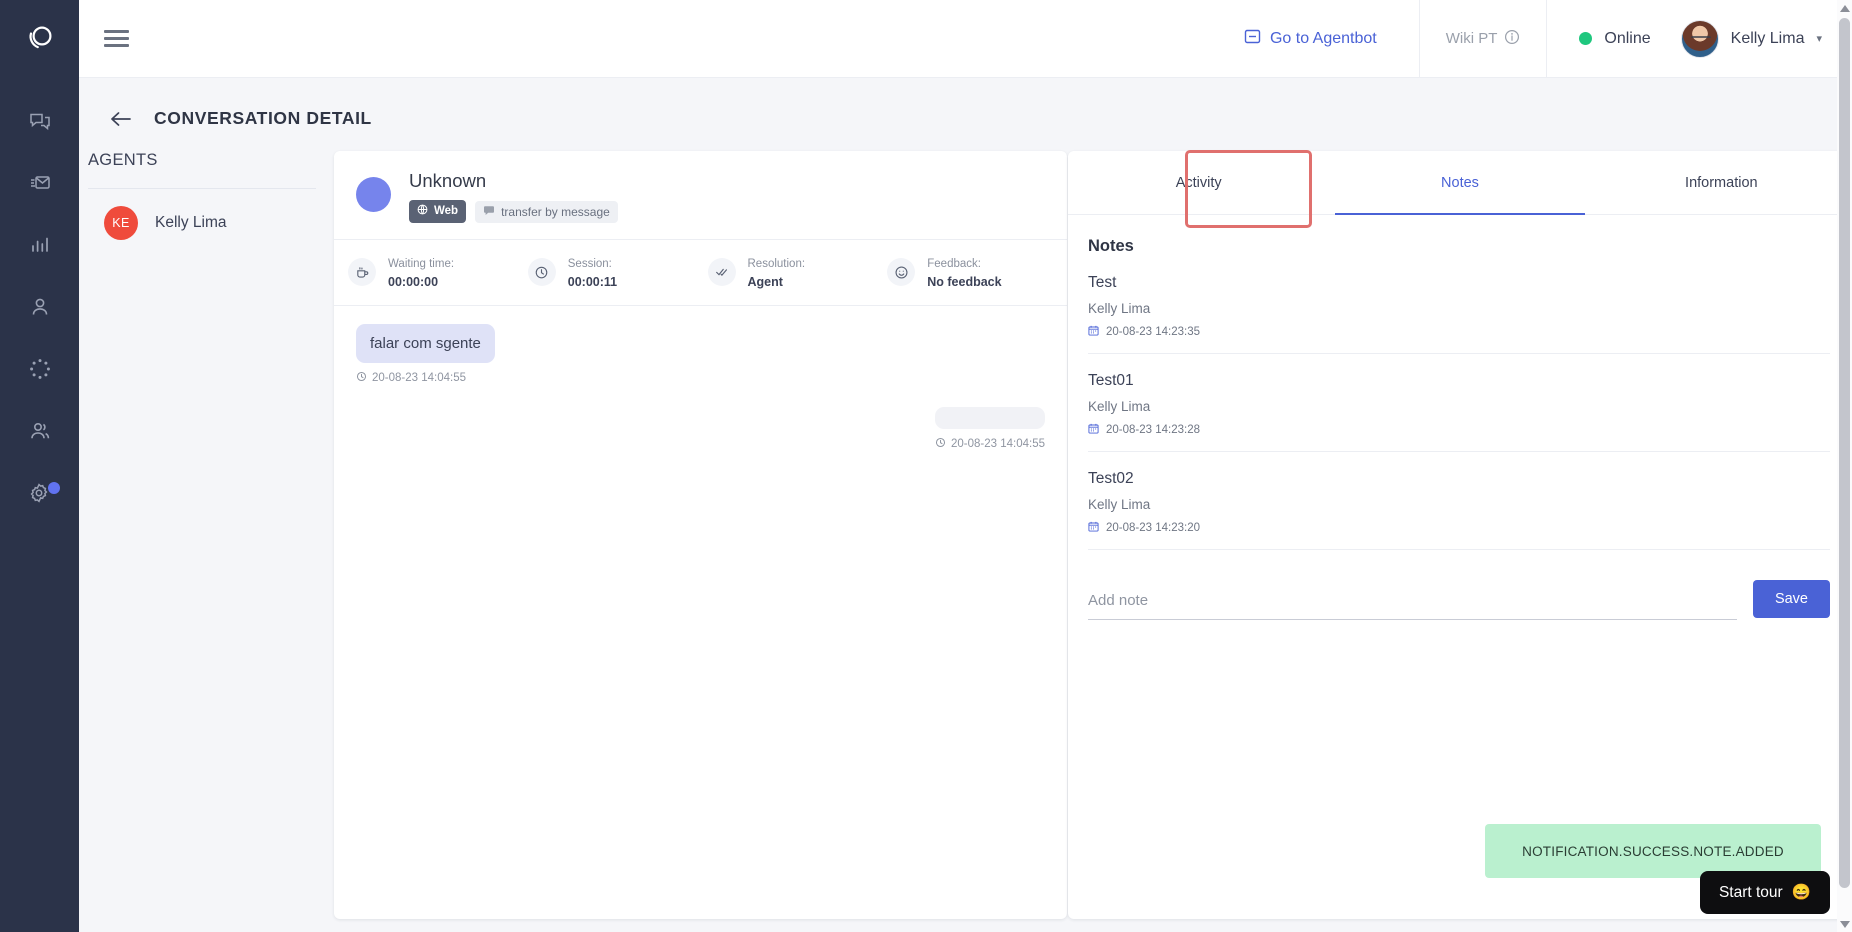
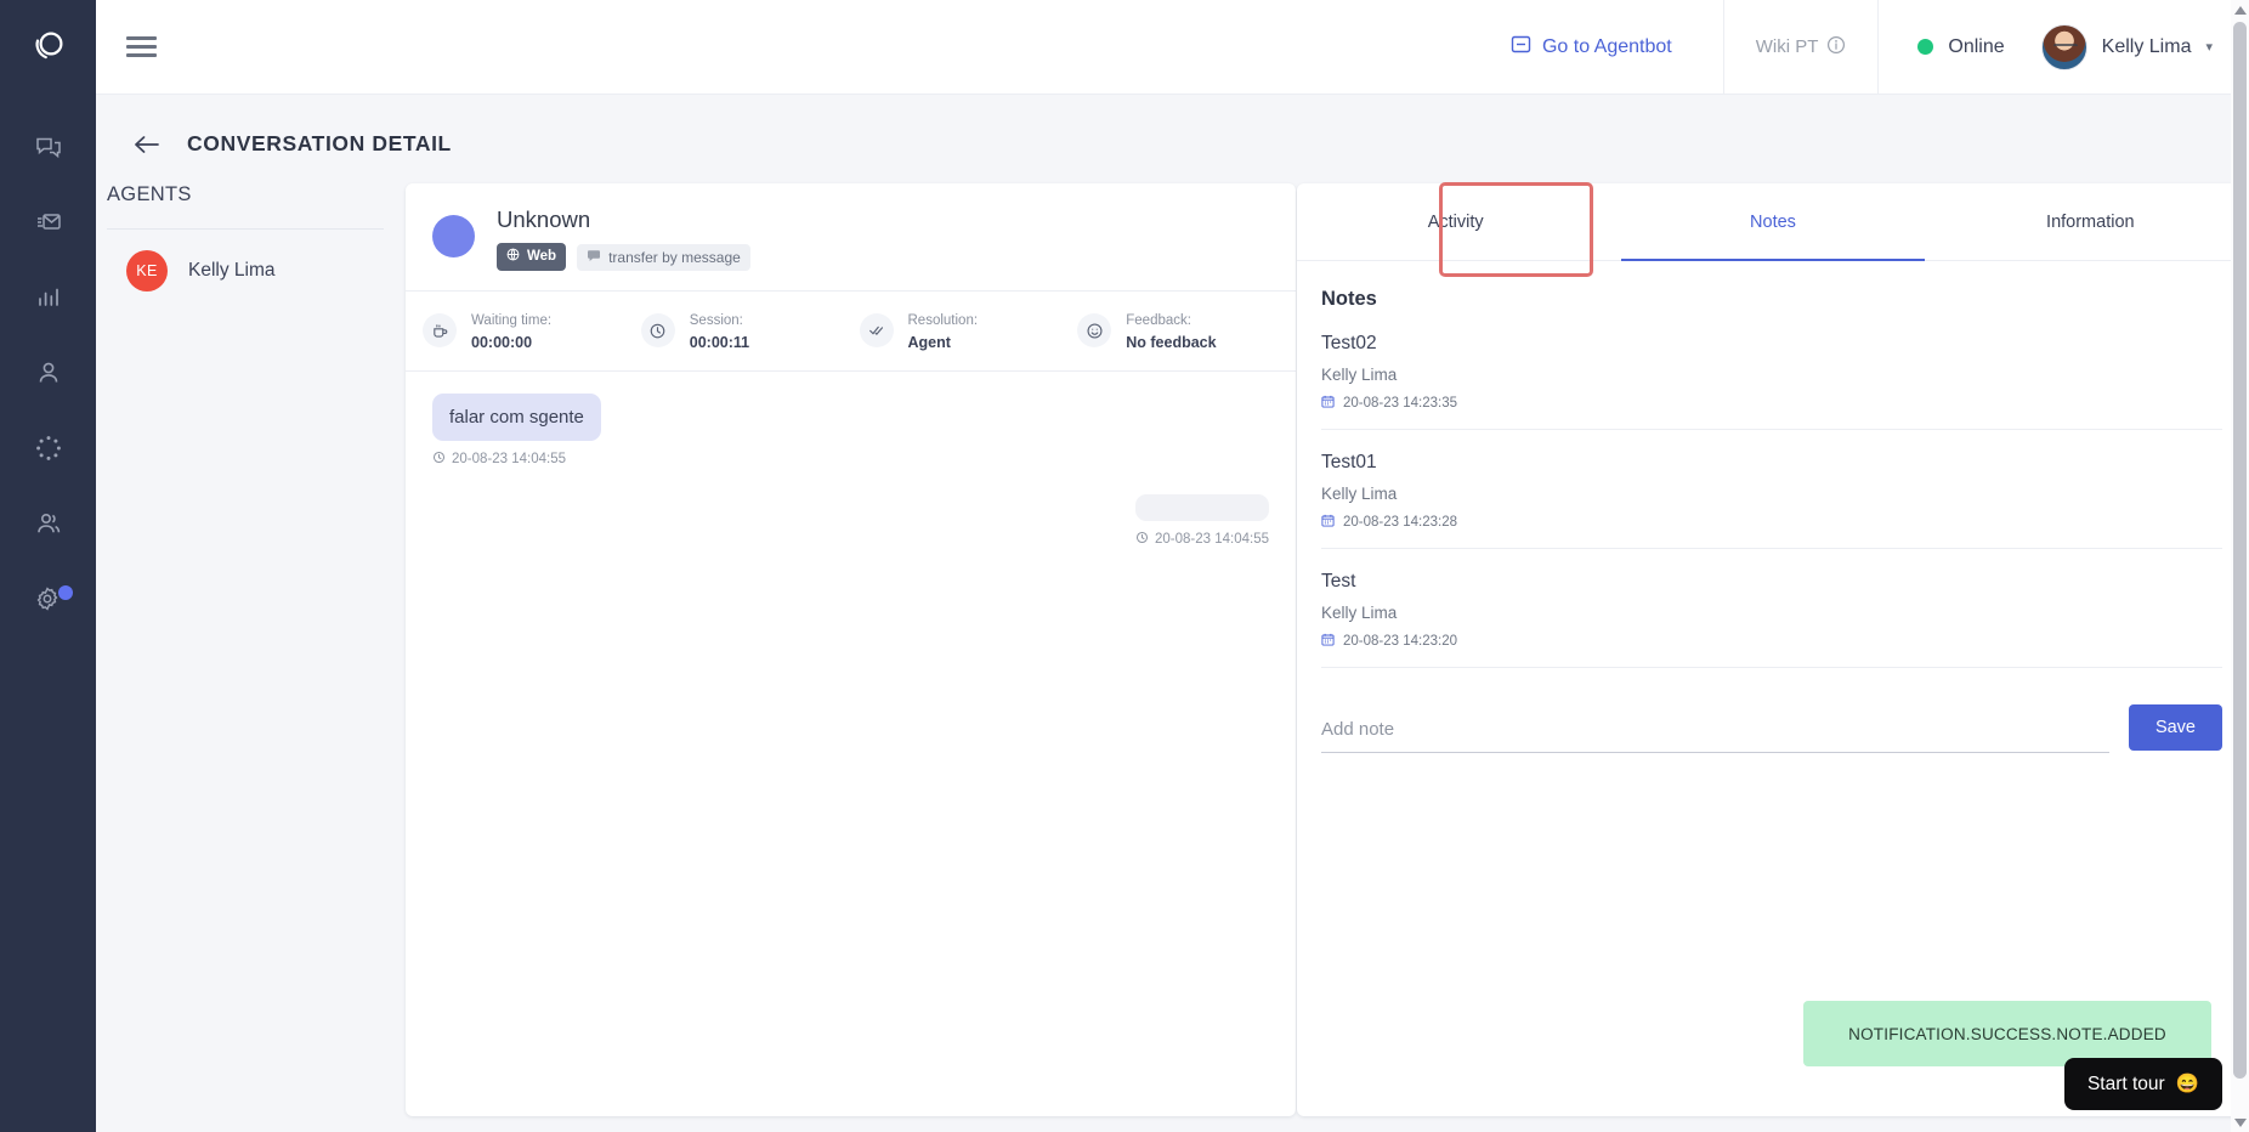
  Go to Agentbot
  Wiki PT
  Online
  Kelly Lima
  ▾
  CONVERSATION DETAIL
  AGENTS
  KE
  Kelly Lima
  Unknown
  Web
  transfer by message
  Waiting time:
  00:00:00
  Session:
  00:00:11
  Resolution:
  Agent
  Feedback:
  No feedback
  falar com sgente
  20-08-23 14:04:55
  20-08-23 14:04:55
  Activity
  Notes
  Information
  Notes
- Test
+ Test02
  Kelly Lima
  20-08-23 14:23:35
  Test01
  Kelly Lima
  20-08-23 14:23:28
- Test02
+ Test
  Kelly Lima
  20-08-23 14:23:20
  Add note
  Save
  NOTIFICATION.SUCCESS.NOTE.ADDED
  Start tour
  😄
